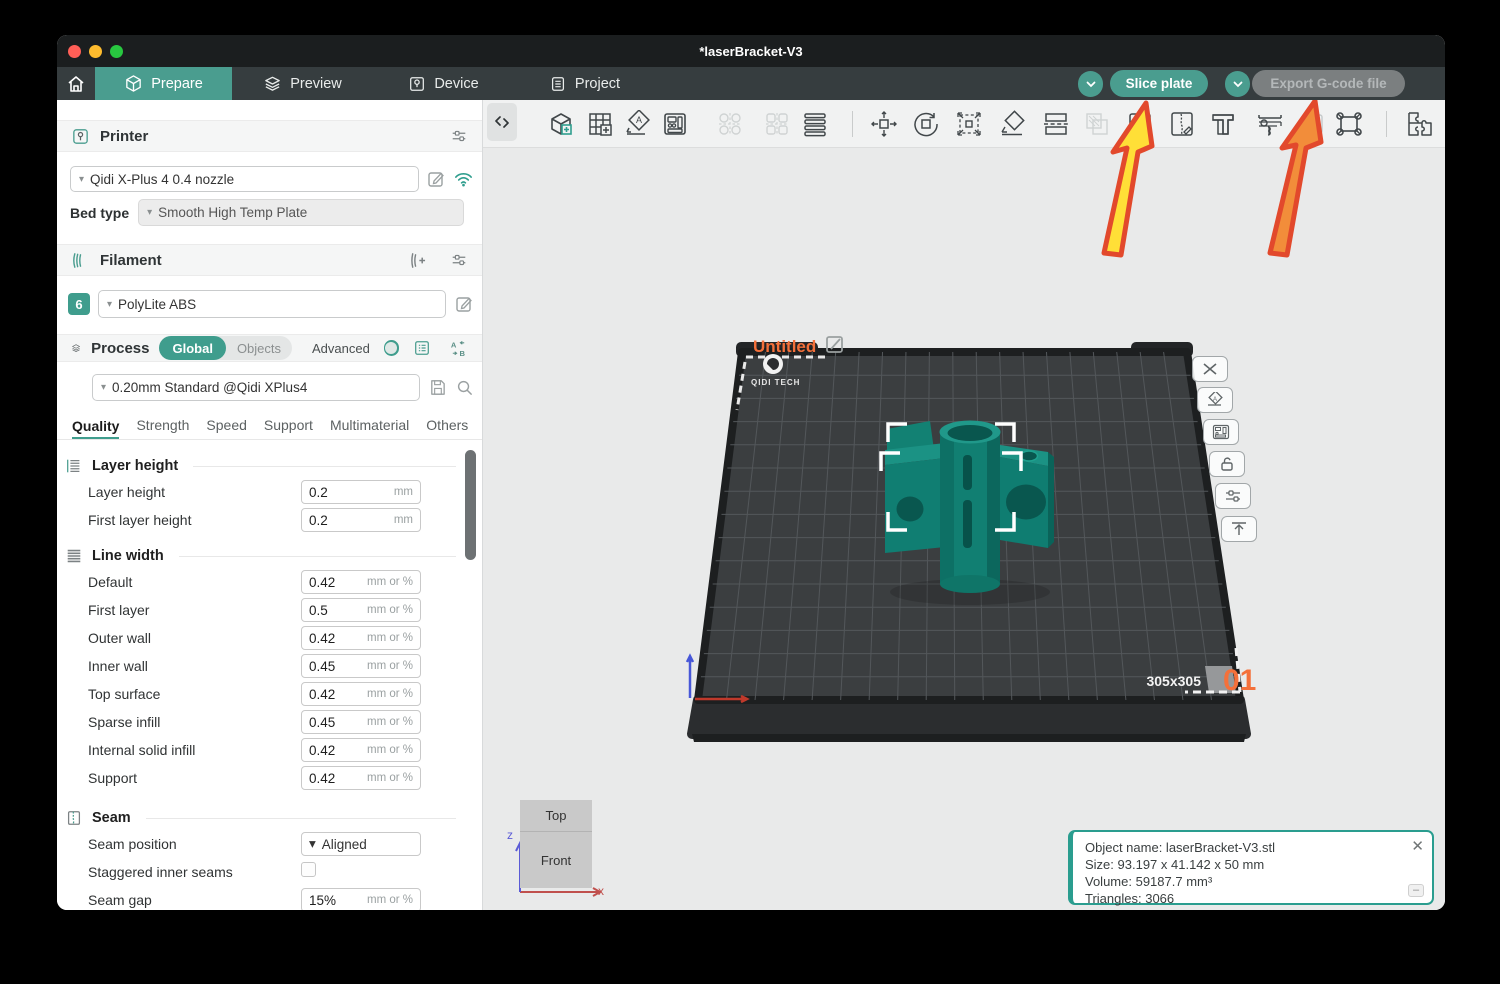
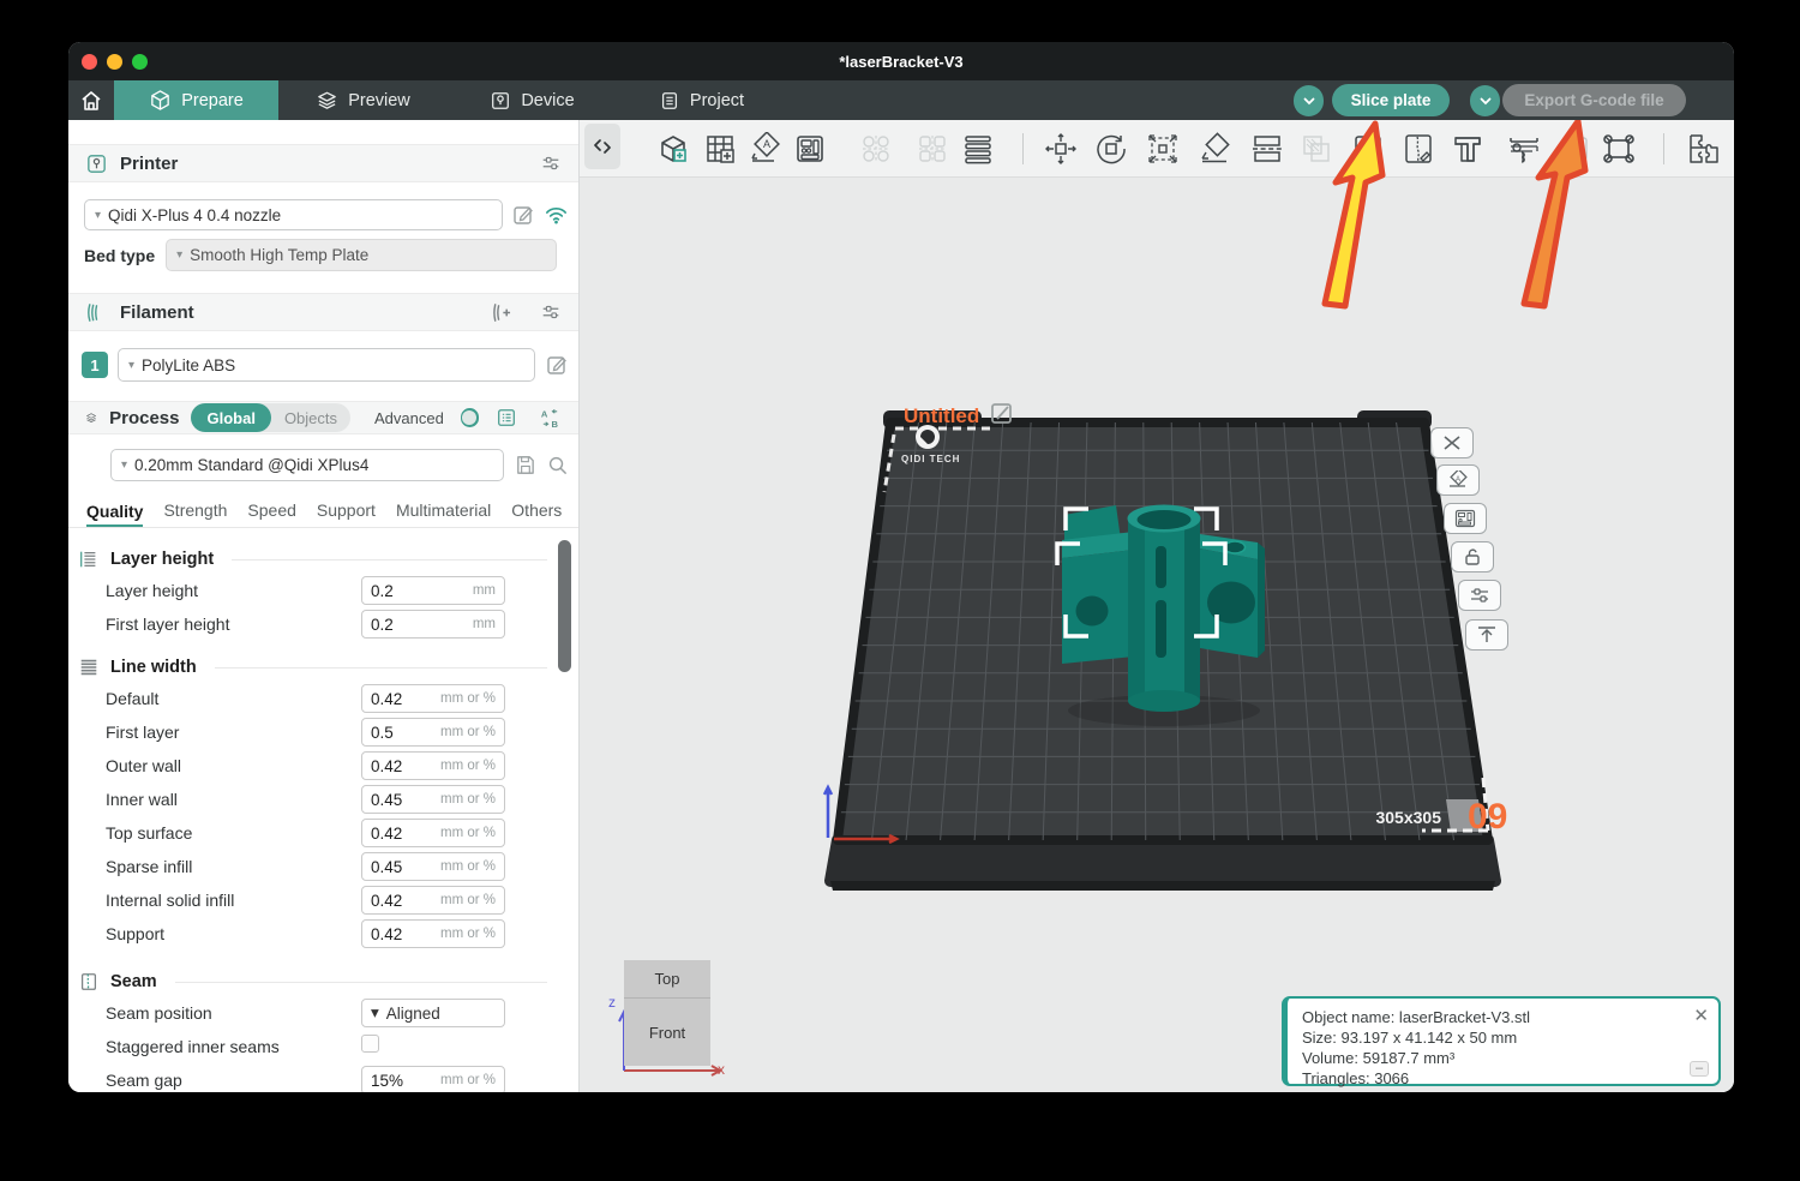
  *laserBracket-V3
  Prepare
  Preview
  Device
  Project
  Slice plate
  Export G-code file
  Printer
  ▾
  Qidi X-Plus 4 0.4 nozzle
  Bed type
  ▾
  Smooth High Temp Plate
  Filament
- 6
+ 1
  ▾
  PolyLite ABS
  Process
  Global
  Objects
  Advanced
  A
  B
  ▾
  0.20mm Standard @Qidi XPlus4
  Quality
  Strength
  Speed
  Support
  Multimaterial
  Others
  Layer height
  Layer height
  0.2
  mm
  First layer height
  0.2
  mm
  Line width
  Default
  0.42
  mm or %
  First layer
  0.5
  mm or %
  Outer wall
  0.42
  mm or %
  Inner wall
  0.45
  mm or %
  Top surface
  0.42
  mm or %
  Sparse infill
  0.45
  mm or %
  Internal solid infill
  0.42
  mm or %
  Support
  0.42
  mm or %
  Seam
  Seam position
  ▾
  Aligned
  Staggered inner seams
  Seam gap
  15%
  mm or %
  A
  QIDI TECH
  305x305
  Untitled
- 01
+ 09
  Top
  Front
  z
  x
  Object name: laserBracket-V3.stl
  Size: 93.197 x 41.142 x 50 mm
  Volume: 59187.7 mm³
  Triangles: 3066
  ✕
  –
